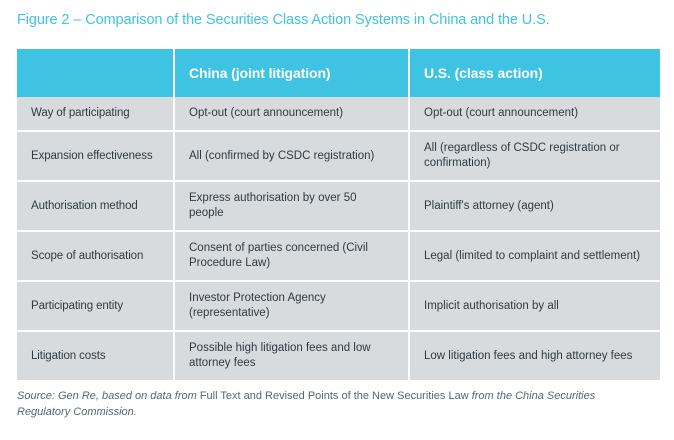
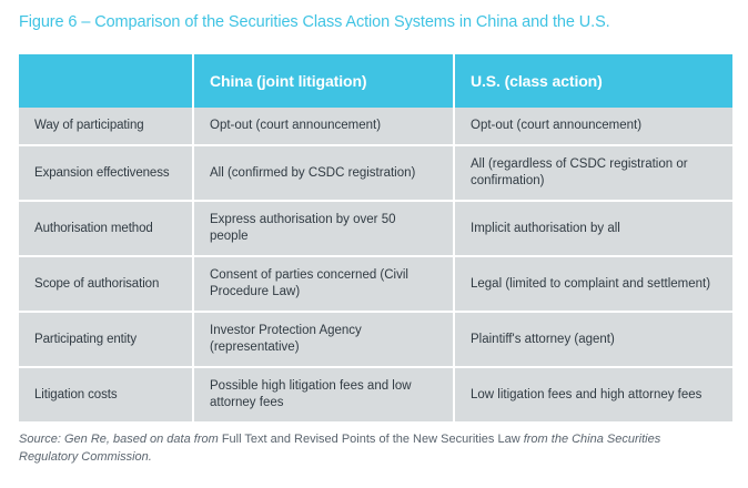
- Figure 2 – Comparison of the Securities Class Action Systems in China and the U.S.
+ Figure 6 – Comparison of the Securities Class Action Systems in China and the U.S.
  	China (joint litigation)	U.S. (class action)
  Way of participating	Opt-out (court announcement)	Opt-out (court announcement)
  Expansion effectiveness	All (confirmed by CSDC registration)	All (regardless of CSDC registration or confirmation)
- Authorisation method	Express authorisation by over 50 people	Plaintiff's attorney (agent)
+ Authorisation method	Express authorisation by over 50 people	Implicit authorisation by all
  Scope of authorisation	Consent of parties concerned (Civil Procedure Law)	Legal (limited to complaint and settlement)
- Participating entity	Investor Protection Agency (representative)	Implicit authorisation by all
+ Participating entity	Investor Protection Agency (representative)	Plaintiff's attorney (agent)
  Litigation costs	Possible high litigation fees and low attorney fees	Low litigation fees and high attorney fees
  Source: Gen Re, based on data from Full Text and Revised Points of the New Securities Law from the China Securities Regulatory Commission.
